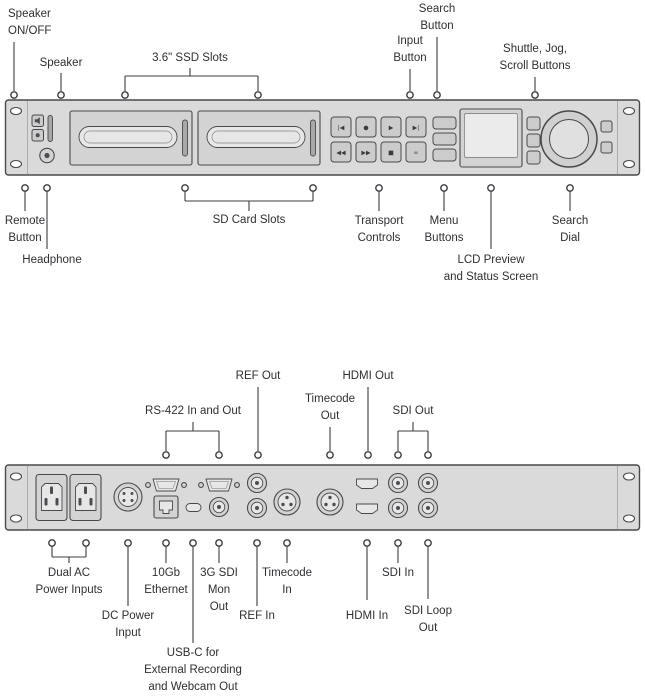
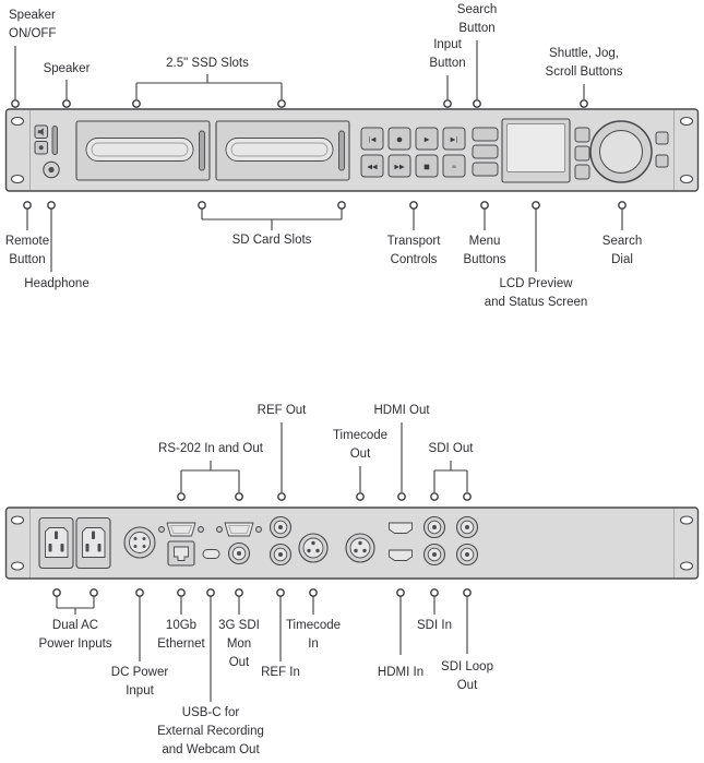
  Speaker
  ON/OFF
  Speaker
- 3.6" SSD Slots
+ 2.5" SSD Slots
  Input
  Button
  Search
  Button
  Shuttle, Jog,
  Scroll Buttons
  Remote
  Button
  Headphone
  SD Card Slots
  Transport
  Controls
  Menu
  Buttons
  LCD Preview
  and Status Screen
  Search
  Dial
  REF Out
  HDMI Out
- RS-422 In and Out
+ RS-202 In and Out
  Timecode
  Out
  SDI Out
  Dual AC
  Power Inputs
  10Gb
  Ethernet
  3G SDI
  Mon
  Out
  Timecode
  In
  SDI In
  DC Power
  Input
  REF In
  HDMI In
  SDI Loop
  Out
  USB-C for
  External Recording
  and Webcam Out
